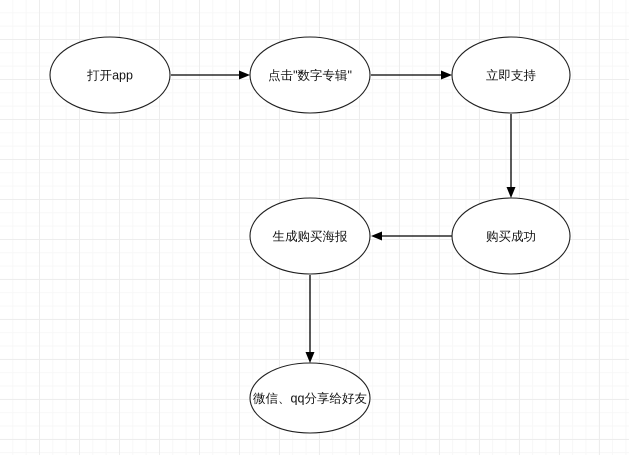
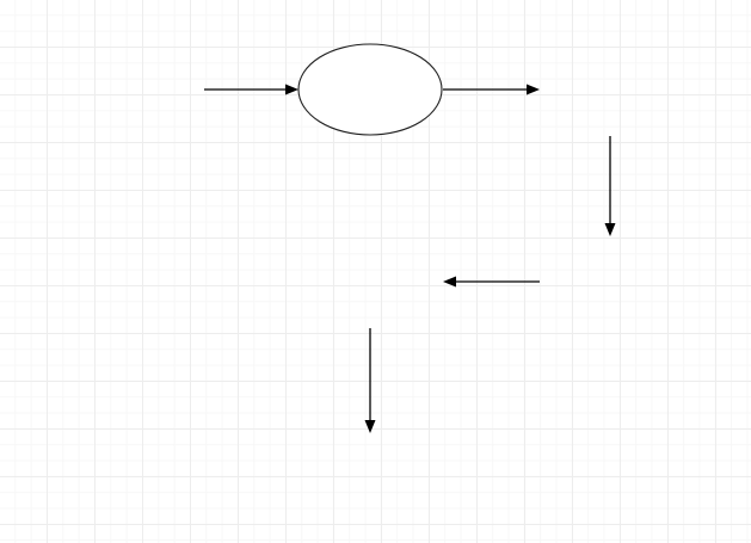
- 打开app
- 点击"数字专辑"
- 立即支持
- 购买成功
- 生成购买海报
- 微信、qq分享给好友
